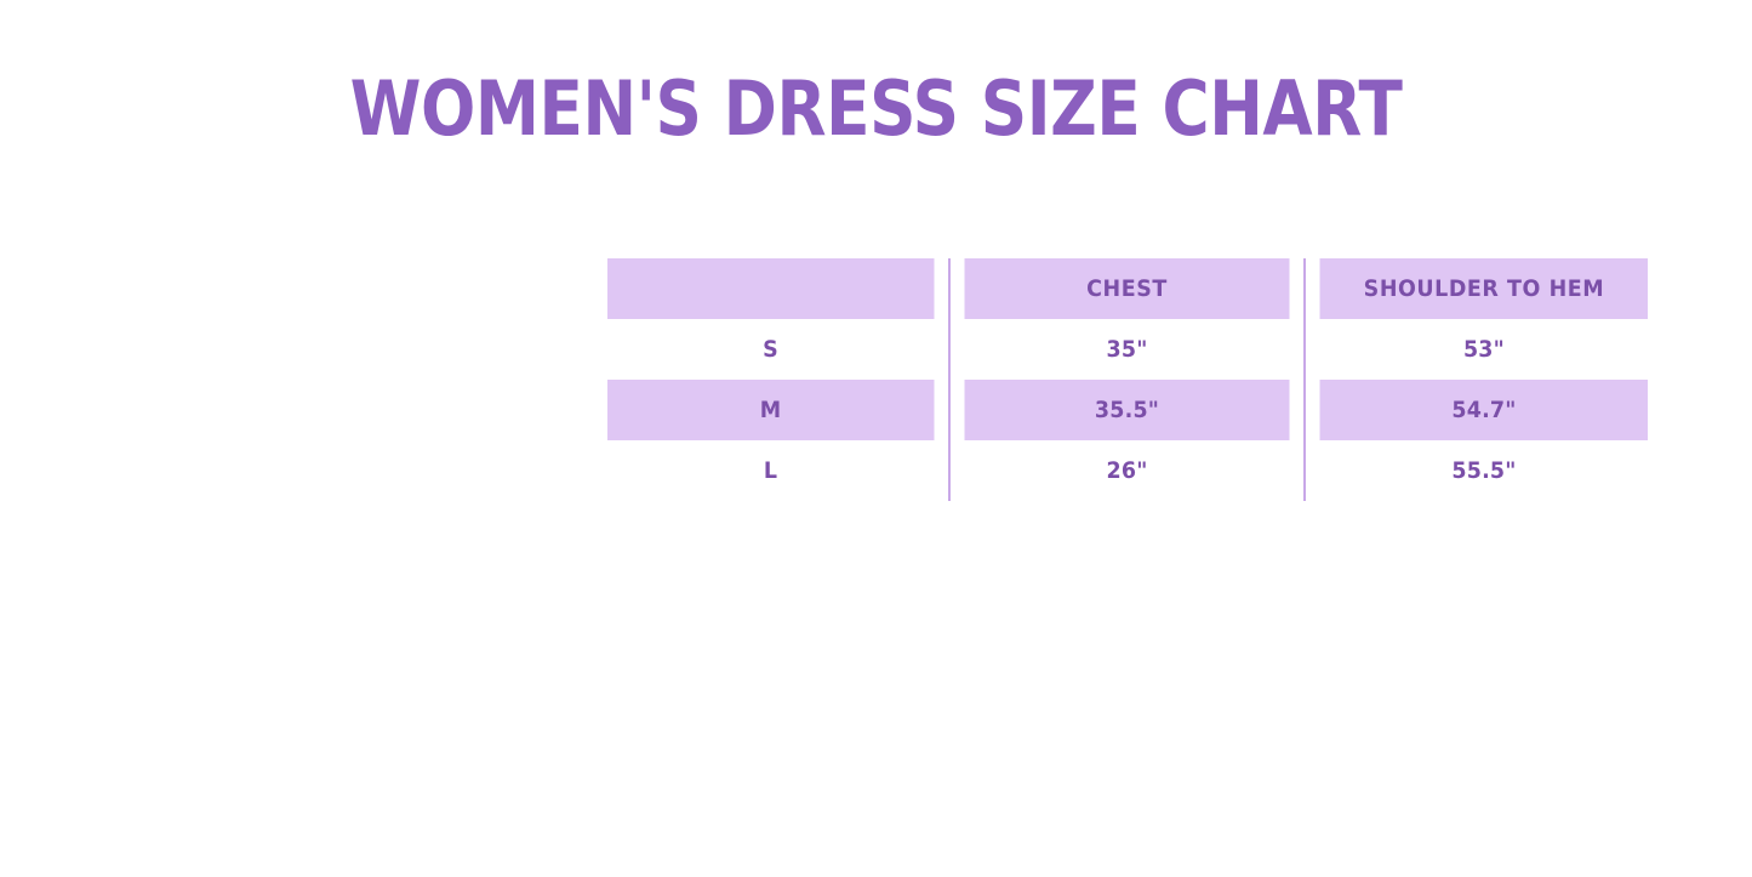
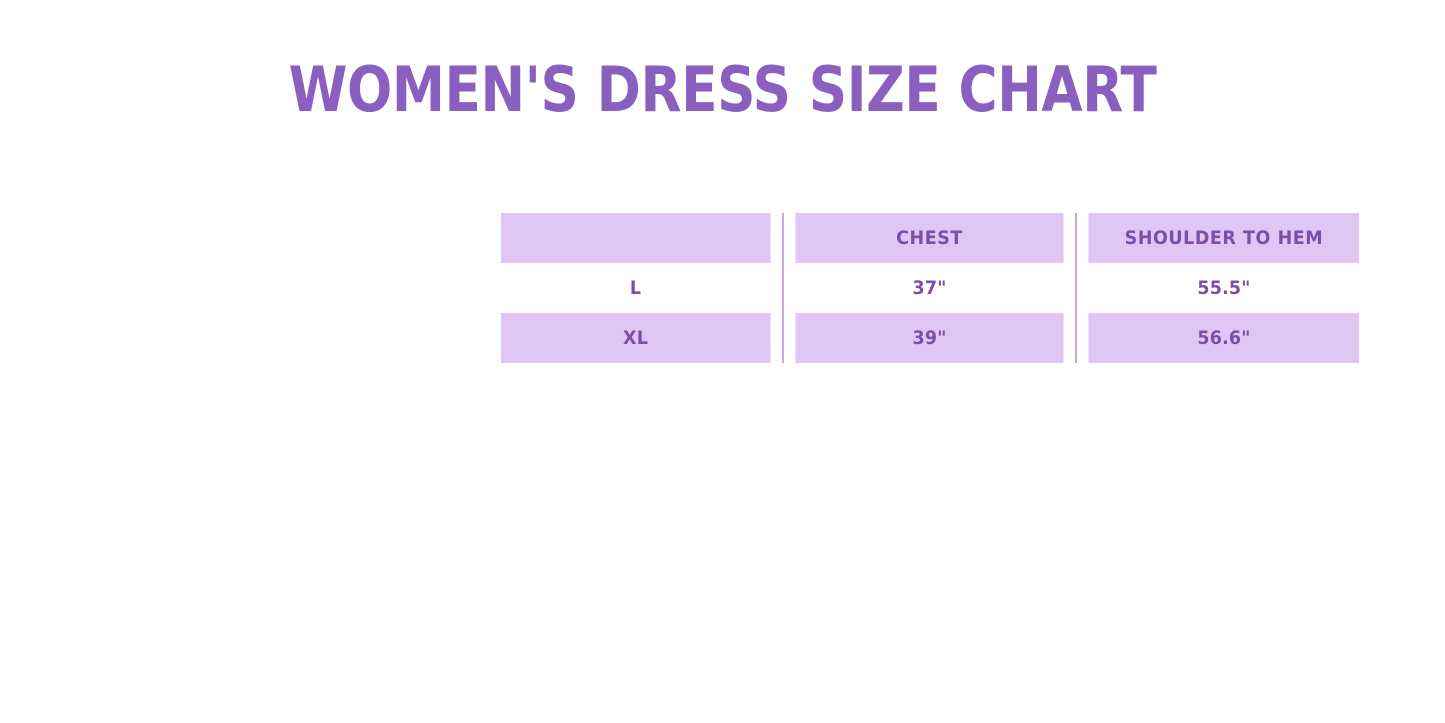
  WOMEN'S DRESS SIZE CHART
  	CHEST	SHOULDER TO HEM
- S	35"	53"
- M	35.5"	54.7"
- L	26"	55.5"
+ L	37"	55.5"
+ XL	39"	56.6"
